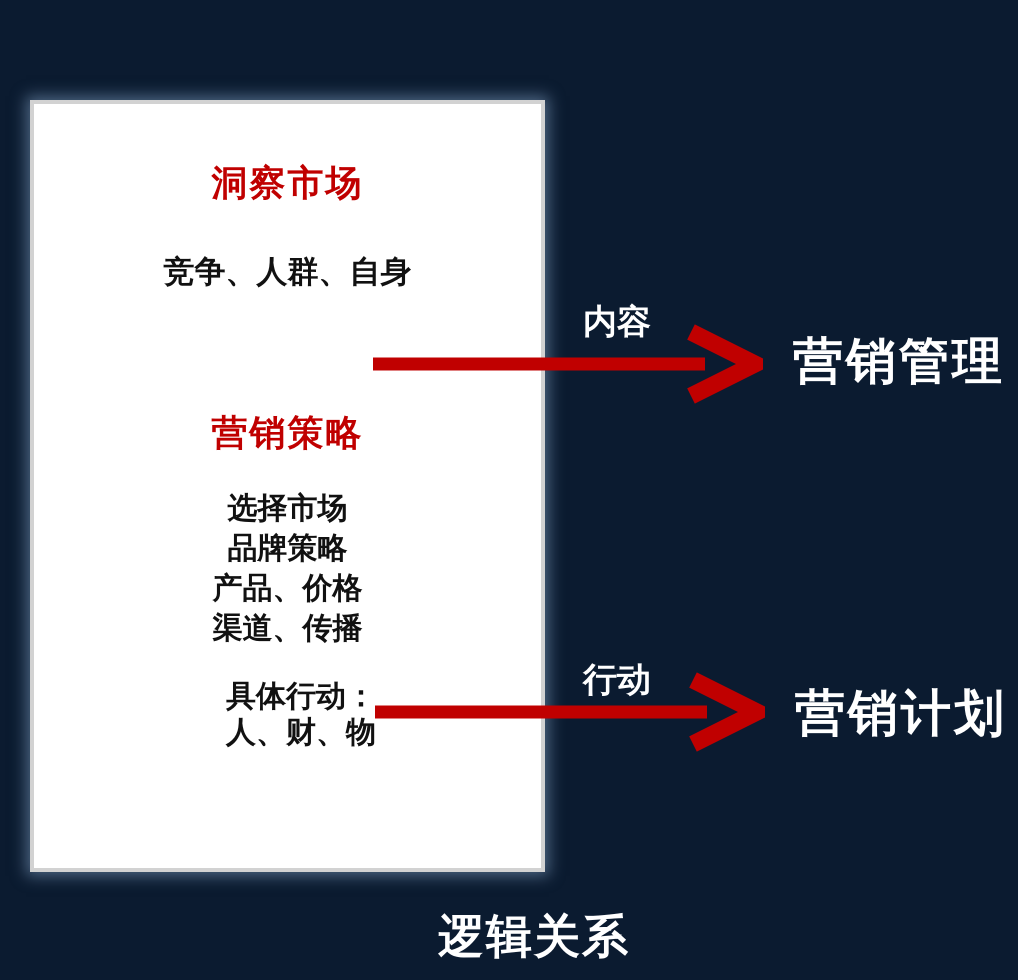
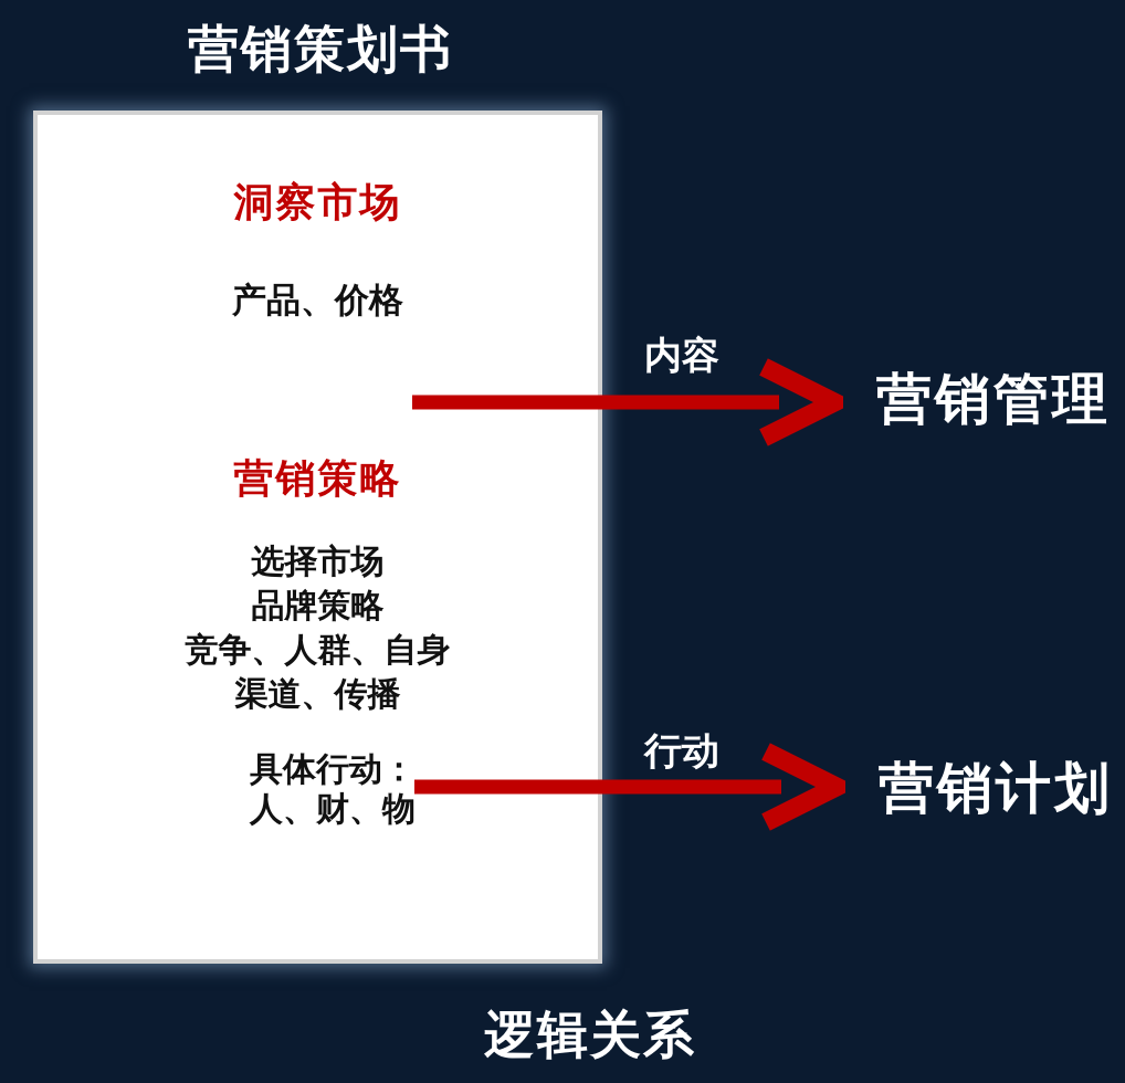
+ 营销策划书
  洞察市场
- 竞争、人群、自身
+ 产品、价格
  营销策略
  选择市场
  品牌策略
- 产品、价格
+ 竞争、人群、自身
  渠道、传播
  具体行动：
  人、财、物
  内容
  营销管理
  行动
  营销计划
  逻辑关系
